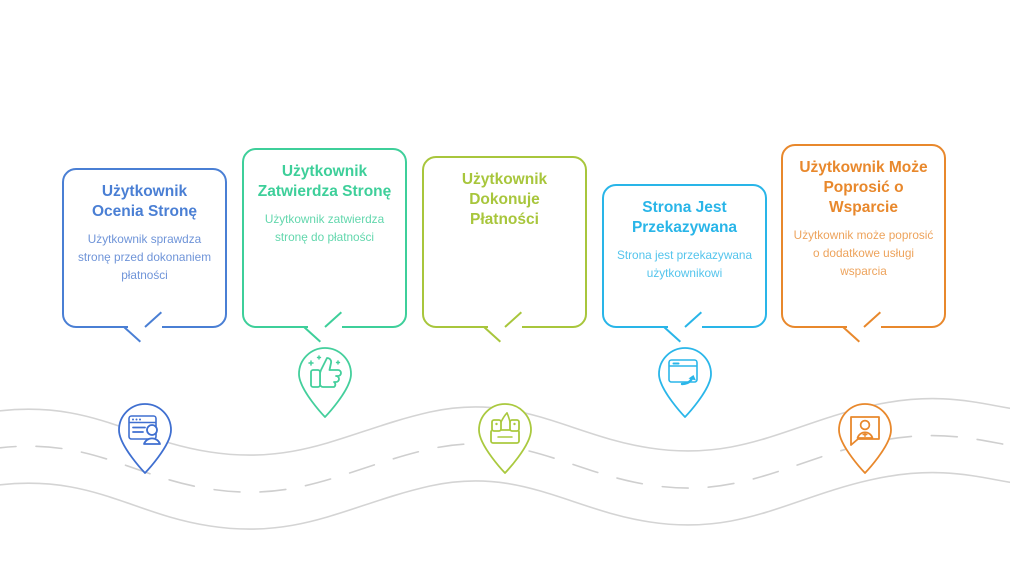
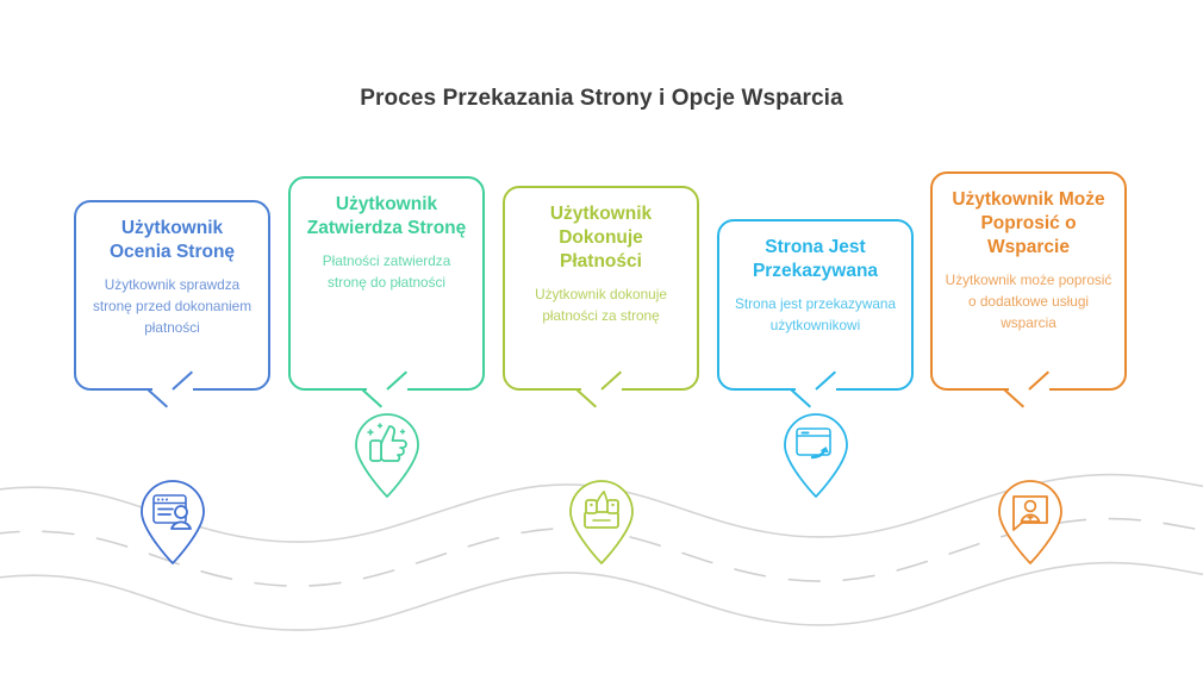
+ Proces Przekazania Strony i Opcje Wsparcia
  Użytkownik Ocenia Stronę
  Użytkownik sprawdza stronę przed dokonaniem płatności
  Użytkownik Zatwierdza Stronę
- Użytkownik zatwierdza stronę do płatności
+ Płatności zatwierdza stronę do płatności
  Użytkownik Dokonuje Płatności
+ Użytkownik dokonuje płatności za stronę
  Strona Jest Przekazywana
  Strona jest przekazywana użytkownikowi
  Użytkownik Może Poprosić o Wsparcie
  Użytkownik może poprosić o dodatkowe usługi wsparcia
